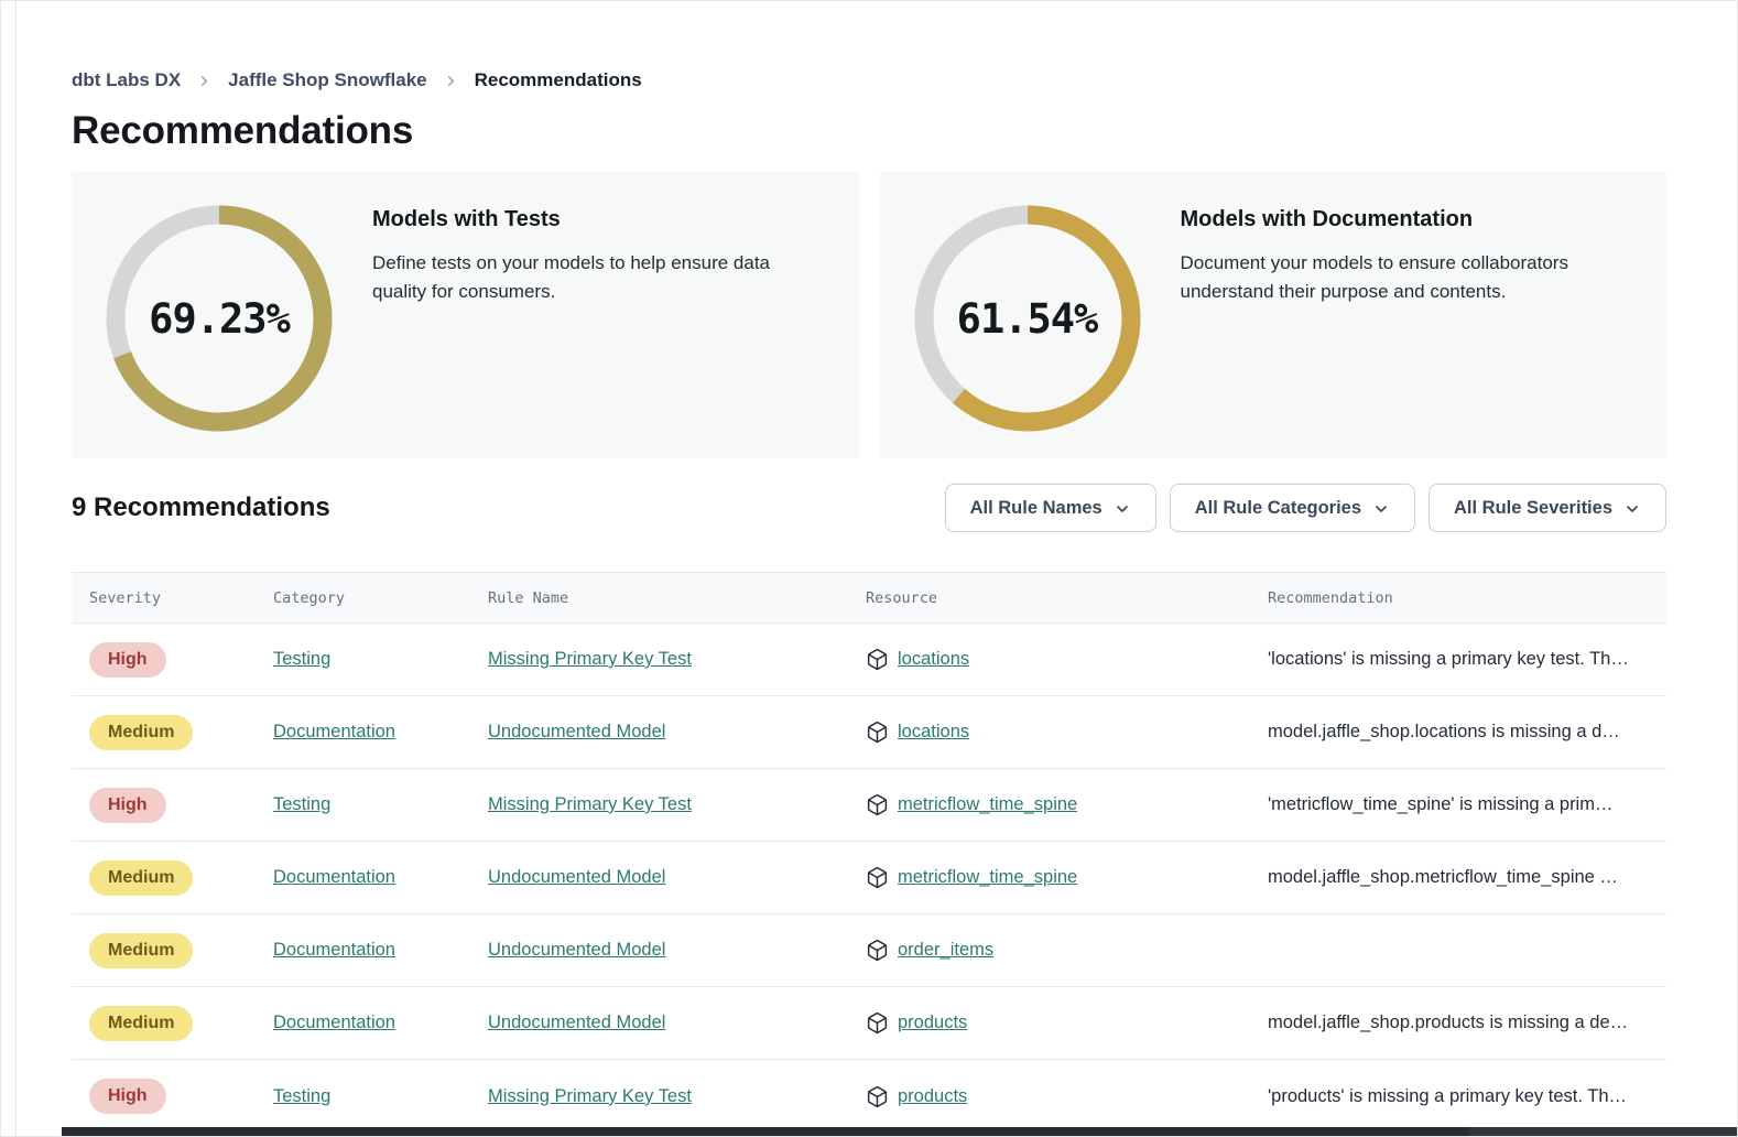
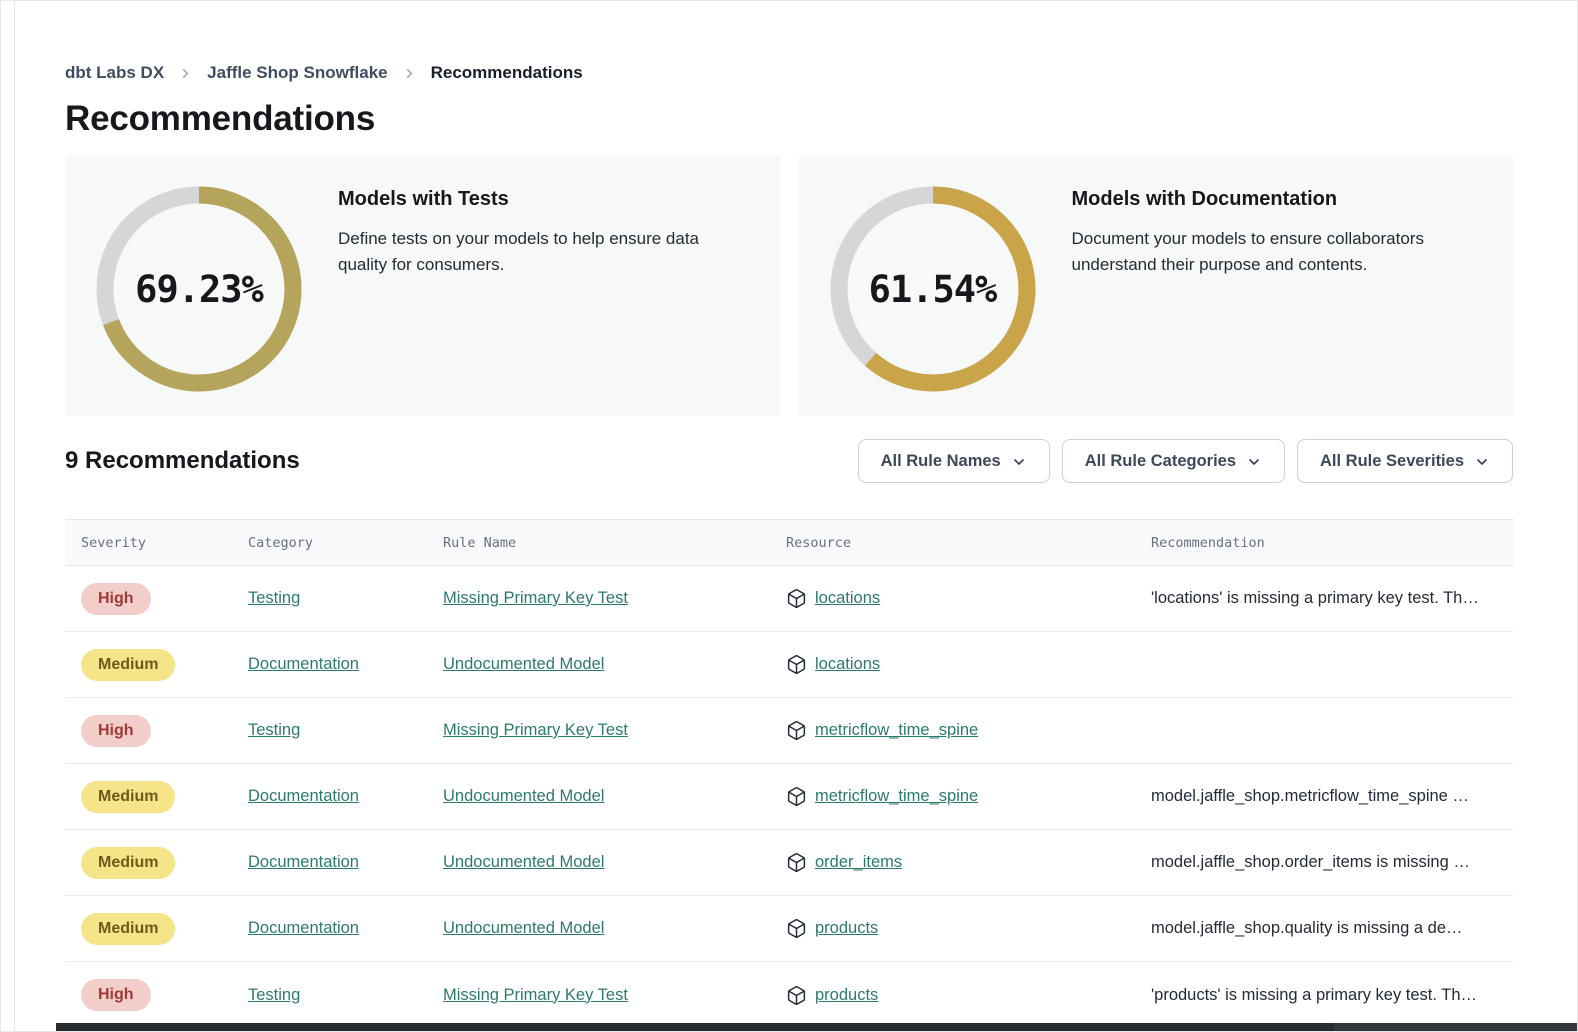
  dbt Labs DX
  Jaffle Shop Snowflake
  Recommendations
  Recommendations
  69.23%
  Models with Tests
  Define tests on your models to help ensure data quality for consumers.
  61.54%
  Models with Documentation
  Document your models to ensure collaborators understand their purpose and contents.
  9 Recommendations
  All Rule Names
  All Rule Categories
  All Rule Severities
  Severity
  Category
  Rule Name
  Resource
  Recommendation
  High
  Testing
  Missing Primary Key Test
  locations
  'locations' is missing a primary key test. Th…
  Medium
  Documentation
  Undocumented Model
  locations
- model.jaffle_shop.locations is missing a d…
  High
  Testing
  Missing Primary Key Test
  metricflow_time_spine
- 'metricflow_time_spine' is missing a prim…
  Medium
  Documentation
  Undocumented Model
  metricflow_time_spine
  model.jaffle_shop.metricflow_time_spine …
  Medium
  Documentation
  Undocumented Model
  order_items
+ model.jaffle_shop.order_items is missing …
  Medium
  Documentation
  Undocumented Model
  products
- model.jaffle_shop.products is missing a de…
+ model.jaffle_shop.quality is missing a de…
  High
  Testing
  Missing Primary Key Test
  products
  'products' is missing a primary key test. Th…
